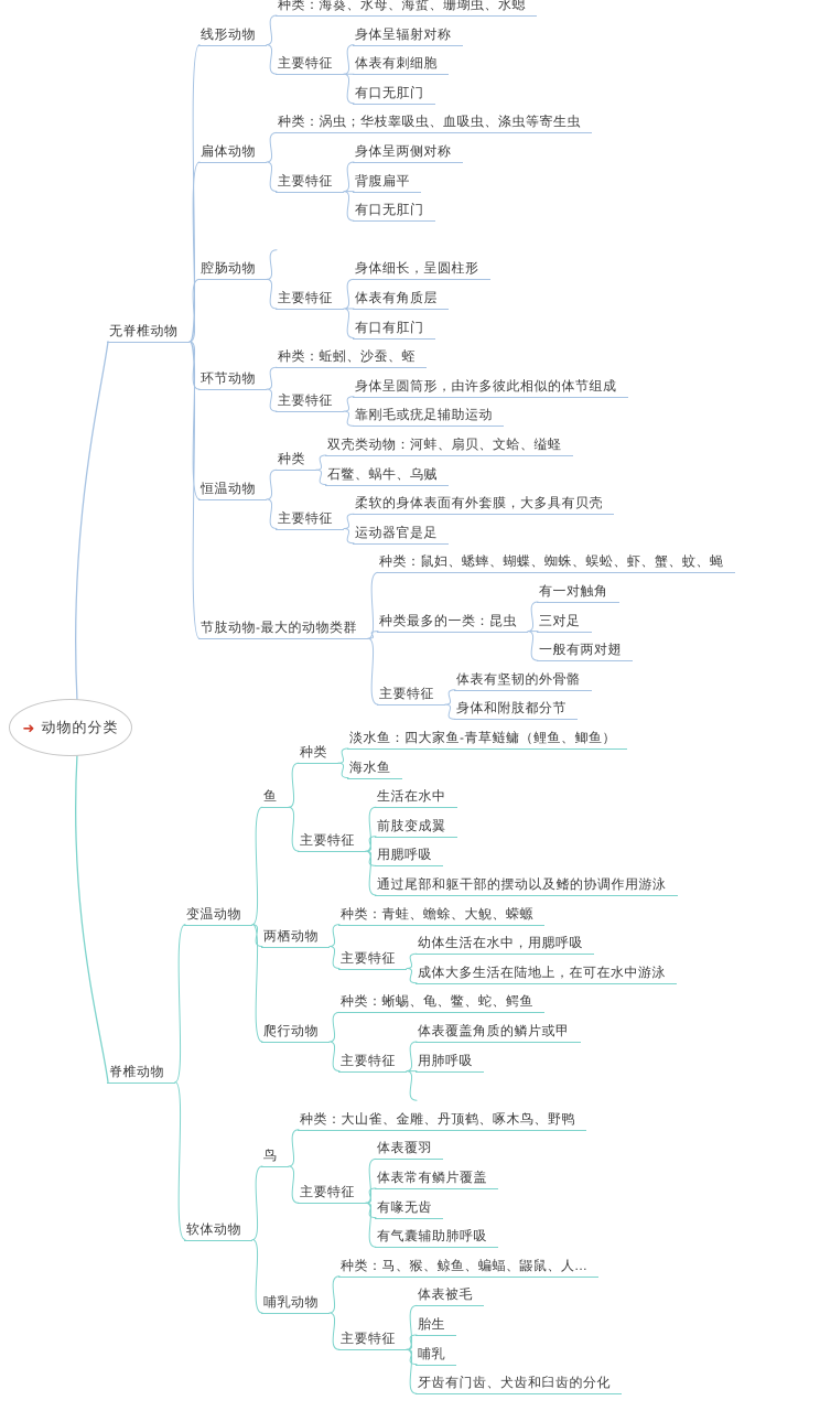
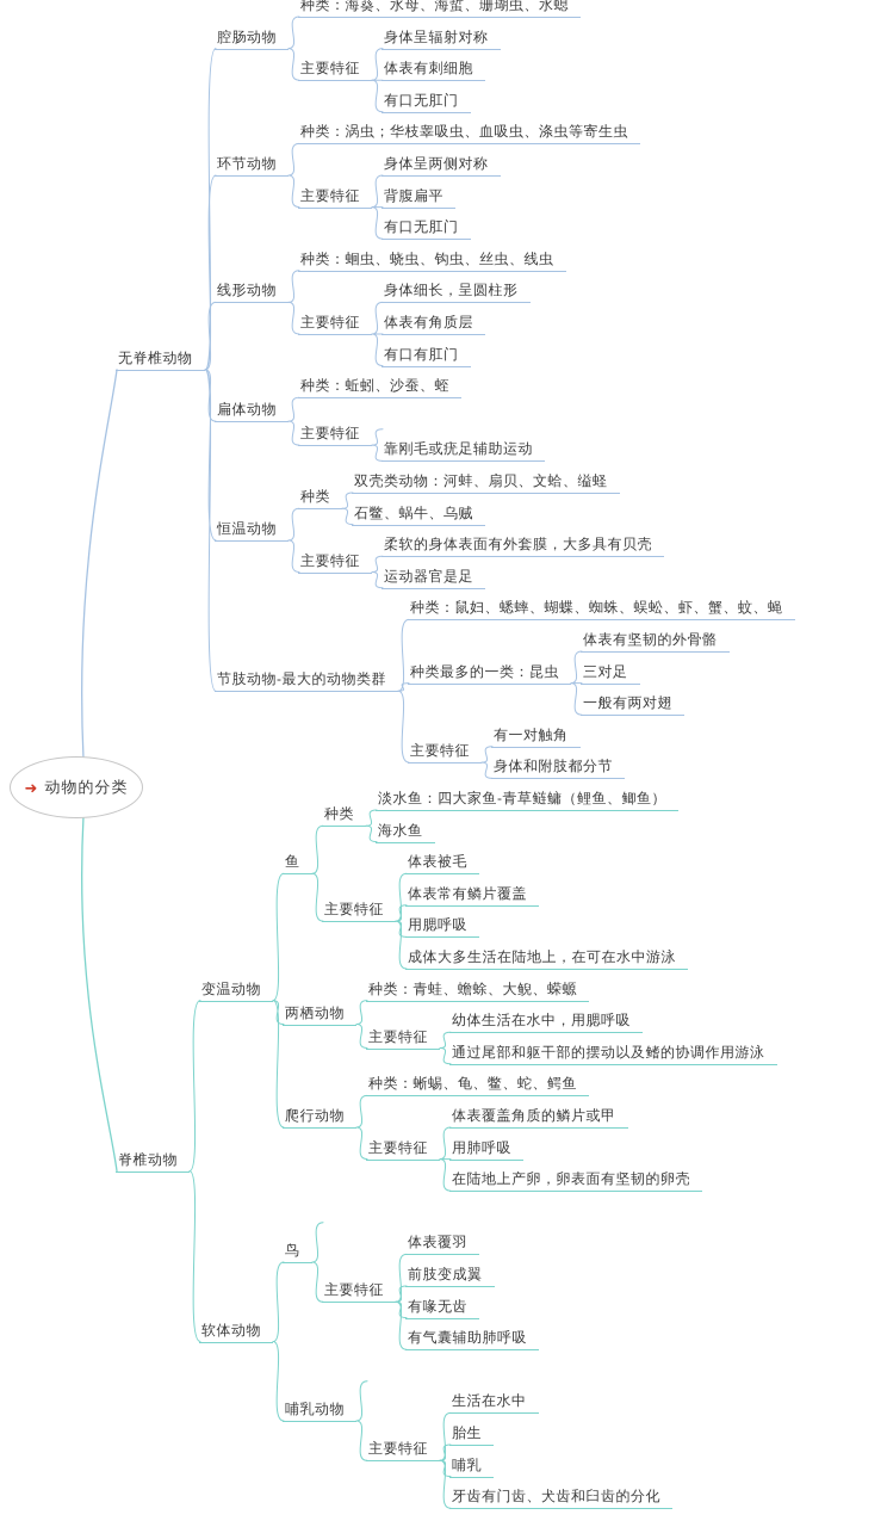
  ➜
  动物的分类
  无脊椎动物
- 线形动物
+ 腔肠动物
  种类：海葵、水母、海蜇、珊瑚虫、水螅
  主要特征
  身体呈辐射对称
  体表有刺细胞
  有口无肛门
- 扁体动物
+ 环节动物
  种类：涡虫；华枝睾吸虫、血吸虫、涤虫等寄生虫
  主要特征
  身体呈两侧对称
  背腹扁平
  有口无肛门
- 腔肠动物
+ 线形动物
+ 种类：蛔虫、蛲虫、钩虫、丝虫、线虫
  主要特征
  身体细长，呈圆柱形
  体表有角质层
  有口有肛门
- 环节动物
+ 扁体动物
  种类：蚯蚓、沙蚕、蛭
  主要特征
- 身体呈圆筒形，由许多彼此相似的体节组成
  靠刚毛或疣足辅助运动
  恒温动物
  种类
  双壳类动物：河蚌、扇贝、文蛤、缢蛏
  石鳖、蜗牛、乌贼
  主要特征
  柔软的身体表面有外套膜，大多具有贝壳
  运动器官是足
  节肢动物-最大的动物类群
  种类：鼠妇、蟋蟀、蝴蝶、蜘蛛、蜈蚣、虾、蟹、蚊、蝇
  种类最多的一类：昆虫
- 有一对触角
+ 体表有坚韧的外骨骼
  三对足
  一般有两对翅
  主要特征
- 体表有坚韧的外骨骼
+ 有一对触角
  身体和附肢都分节
  脊椎动物
  变温动物
  鱼
  种类
  淡水鱼：四大家鱼-青草鲢鳙（鲤鱼、鲫鱼）
  海水鱼
  主要特征
- 生活在水中
+ 体表被毛
- 前肢变成翼
+ 体表常有鳞片覆盖
  用腮呼吸
- 通过尾部和躯干部的摆动以及鳍的协调作用游泳
+ 成体大多生活在陆地上，在可在水中游泳
  两栖动物
  种类：青蛙、蟾蜍、大鲵、蝾螈
  主要特征
  幼体生活在水中，用腮呼吸
- 成体大多生活在陆地上，在可在水中游泳
+ 通过尾部和躯干部的摆动以及鳍的协调作用游泳
  爬行动物
  种类：蜥蜴、龟、鳖、蛇、鳄鱼
  主要特征
  体表覆盖角质的鳞片或甲
  用肺呼吸
+ 在陆地上产卵，卵表面有坚韧的卵壳
  软体动物
  鸟
- 种类：大山雀、金雕、丹顶鹤、啄木鸟、野鸭
  主要特征
  体表覆羽
- 体表常有鳞片覆盖
+ 前肢变成翼
  有喙无齿
  有气囊辅助肺呼吸
  哺乳动物
- 种类：马、猴、鲸鱼、蝙蝠、鼹鼠、人...
  主要特征
- 体表被毛
+ 生活在水中
  胎生
  哺乳
  牙齿有门齿、犬齿和臼齿的分化
